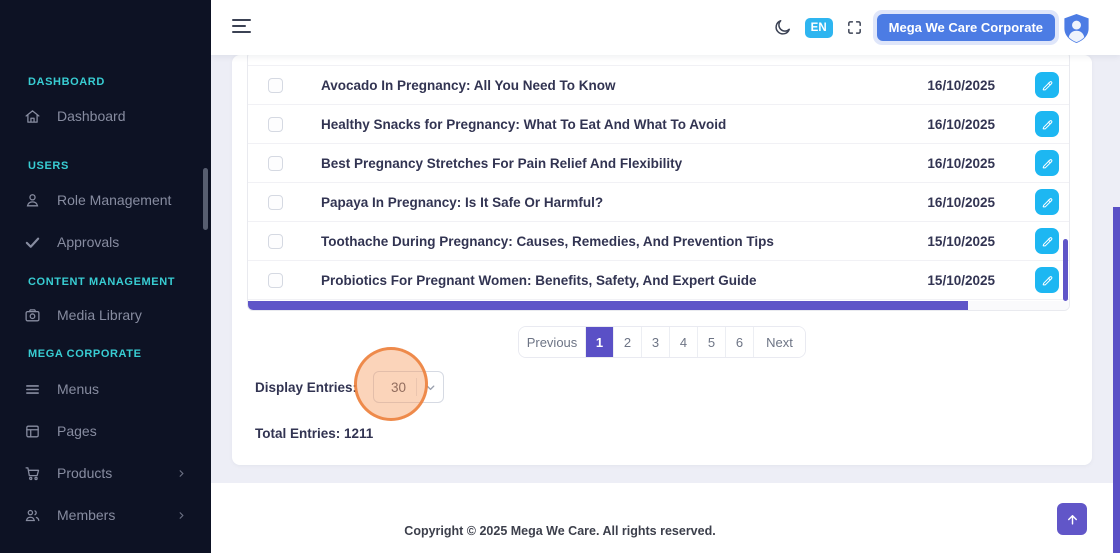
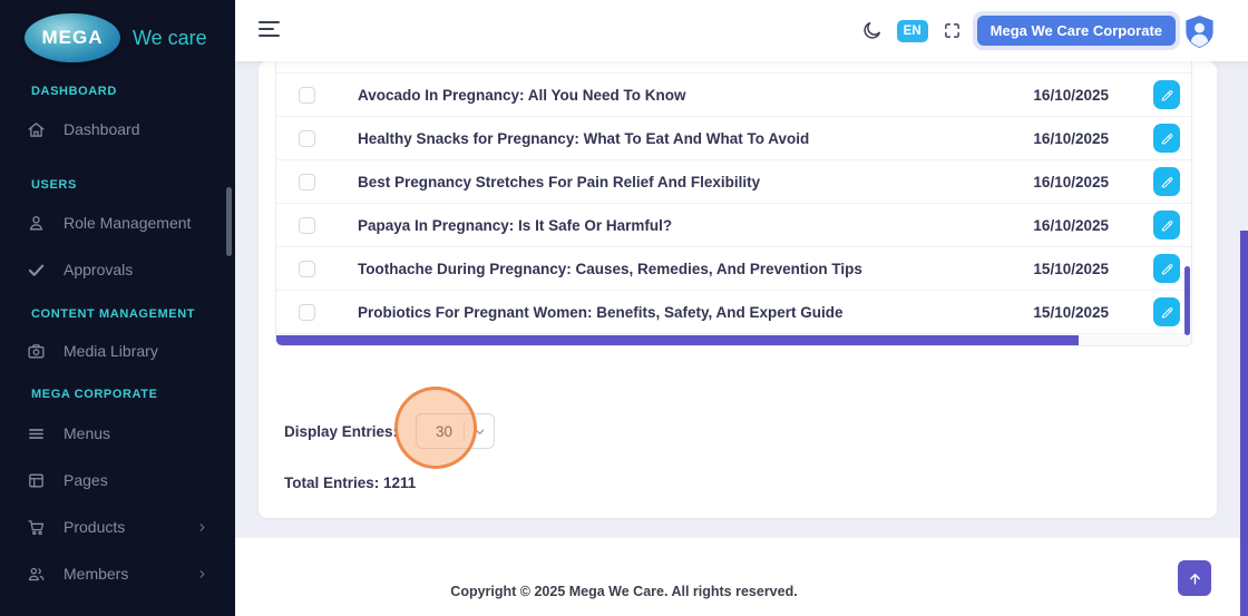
+ MEGA
+ We care
  DASHBOARD
  Dashboard
  USERS
  Role Management
  Approvals
  CONTENT MANAGEMENT
  Media Library
  MEGA CORPORATE
  Menus
  Pages
  Products
  Members
  EN
  Mega We Care Corporate
  Avocado In Pregnancy: All You Need To Know
  16/10/2025
  Healthy Snacks for Pregnancy: What To Eat And What To Avoid
  16/10/2025
  Best Pregnancy Stretches For Pain Relief And Flexibility
  16/10/2025
  Papaya In Pregnancy: Is It Safe Or Harmful?
  16/10/2025
  Toothache During Pregnancy: Causes, Remedies, And Prevention Tips
  15/10/2025
  Probiotics For Pregnant Women: Benefits, Safety, And Expert Guide
  15/10/2025
- Previous
- 1
- 2
- 3
- 4
- 5
- 6
- Next
  Display Entries:
  30
  Total Entries: 1211
  Copyright © 2025 Mega We Care. All rights reserved.
